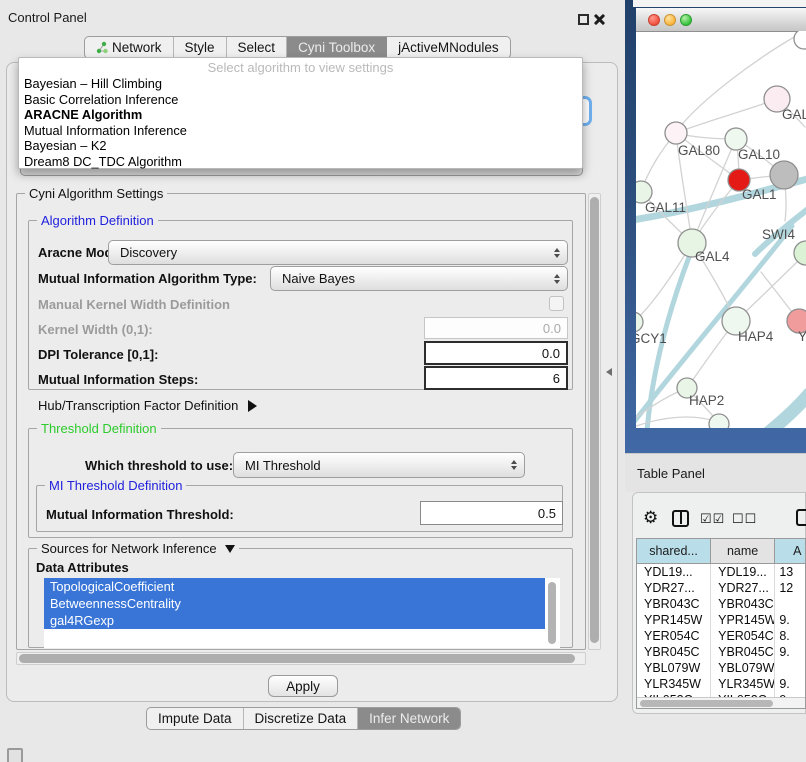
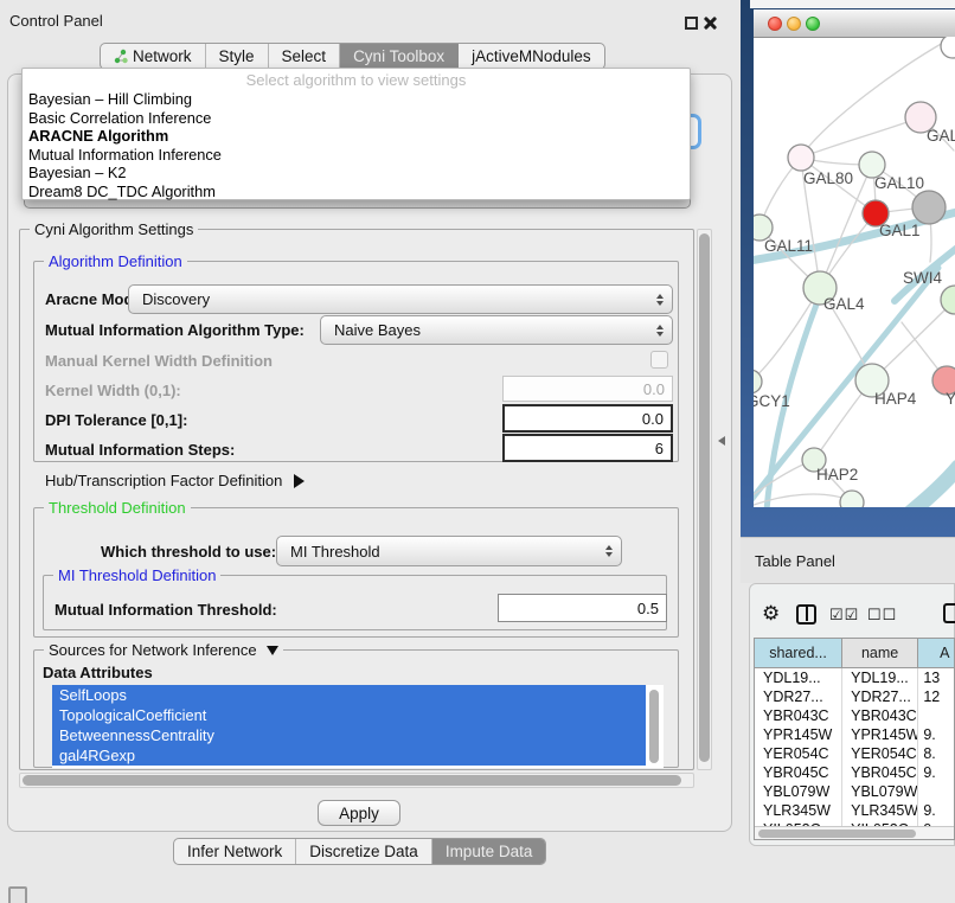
  Control Panel
  Network
  Style
  Select
  Cyni Toolbox
  jActiveMNodules
  Select algorithm to view settings
  Bayesian – Hill Climbing
  Basic Correlation Inference
  ARACNE Algorithm
  Mutual Information Inference
  Bayesian – K2
  Dream8 DC_TDC Algorithm
  Cyni Algorithm Settings
  Algorithm Definition
  Aracne Mo
  Discovery
  Mutual Information Algorithm Type:
  Naive Bayes
  Manual Kernel Width Definition
  Kernel Width (0,1):
  0.0
  DPI Tolerance [0,1]:
  0.0
  Mutual Information Steps:
  6
  Hub/Transcription Factor Definition
  Threshold Definition
  Which threshold to use:
  MI Threshold
  MI Threshold Definition
  Mutual Information Threshold:
  0.5
  Sources for Network Inference
  Data Attributes
+ SelfLoops
  TopologicalCoefficient
  BetweennessCentrality
  gal4RGexp
  Apply
- Impute Data
+ Infer Network
  Discretize Data
- Infer Network
+ Impute Data
  GAL
  GAL80
  GAL10
  GAL1
  GAL11
  GAL4
  SWI4
  GCY1
  HAP4
  Y
  HAP2
  Table Panel
  ⚙
  ☑☑
  ☐☐
  shared...
  name
  A
  YDL19...
  YDL19...
  13
  YDR27...
  YDR27...
  12
  YBR043C
  YBR043C
  YPR145W
  YPR145W
  9.
  YER054C
  YER054C
  8.
  YBR045C
  YBR045C
  9.
  YBL079W
  YBL079W
  YLR345W
  YLR345W
  9.
